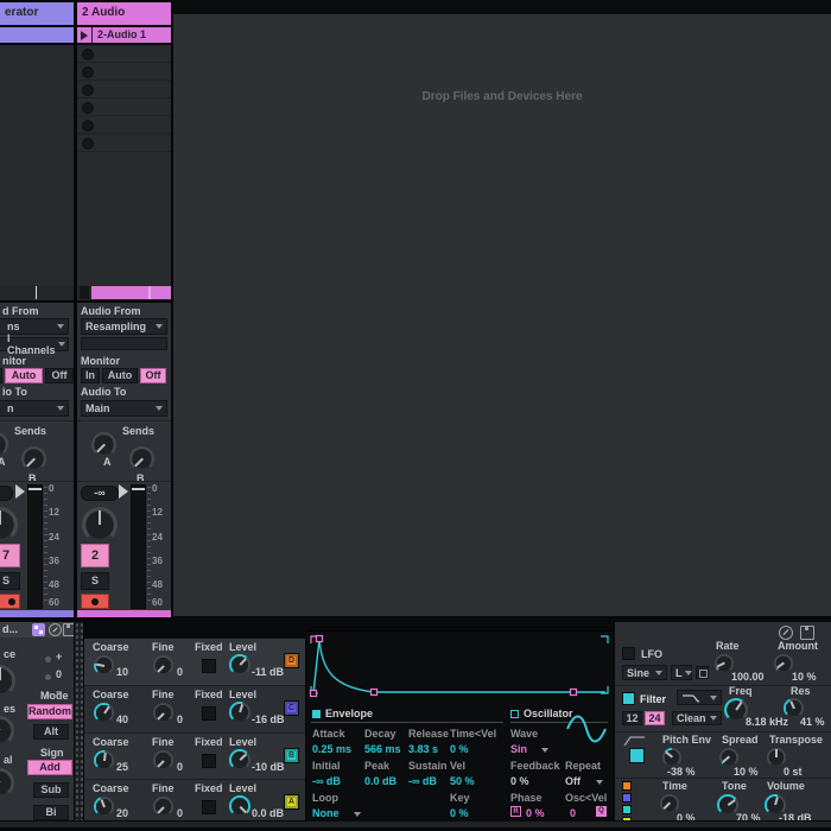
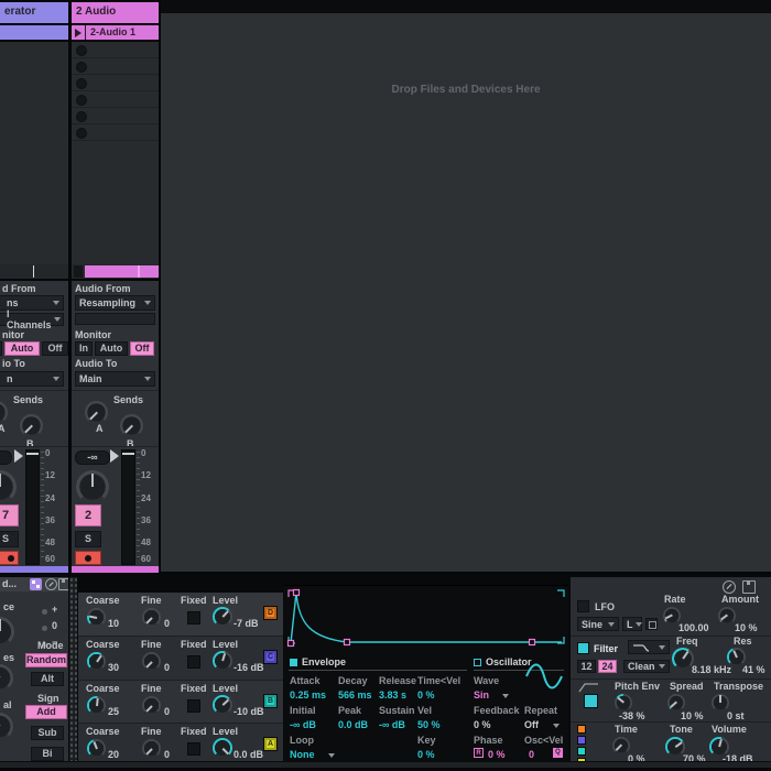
  Drop Files and Devices Here
  erator
  d From
  ns
  l Channels
  nitor
  Auto
  Off
  io To
  n
  Sends
  A
  B
  0
  12
  24
  36
  48
  60
  7
  S
  2 Audio
  2-Audio 1
  Audio From
  Resampling
  Monitor
  In
  Auto
  Off
  Audio To
  Main
  Sends
  A
  B
  -∞
  0
  12
  24
  36
  48
  60
  2
  S
  d...
  ce
  +
  0
  −
  es
  Mode
  Random
  Alt
  al
  Sign
  Add
  Sub
  Bi
  Coarse
  10
  Fine
  0
  Fixed
  Level
- -11 dB
+ -7 dB
  Coarse
- 40
+ 30
  Fine
  0
  Fixed
  Level
  -16 dB
  Coarse
  25
  Fine
  0
  Fixed
  Level
  -10 dB
  Coarse
  20
  Fine
  0
  Fixed
  Level
  0.0 dB
  Envelope
  Oscillator
  Attack
  0.25 ms
  Decay
  566 ms
  Release
  3.83 s
  Time<Vel
  0 %
  Initial
  -∞ dB
  Peak
  0.0 dB
  Sustain
  -∞ dB
  Vel
  50 %
  Loop
  None
  Key
  0 %
  Wave
  Sin
  Feedback
  0 %
  Repeat
  Off
  Phase
  0 %
  Osc<Vel
  0
  LFO
  Sine
  L
  Rate
  100.00
  Amount
  10 %
  Filter
  12
  24
  Clean
  Freq
  8.18 kHz
  Res
  41 %
  Pitch Env
  -38 %
  Spread
  10 %
  Transpose
  0 st
  Time
  0 %
  Tone
  70 %
  Volume
  -18 dB
